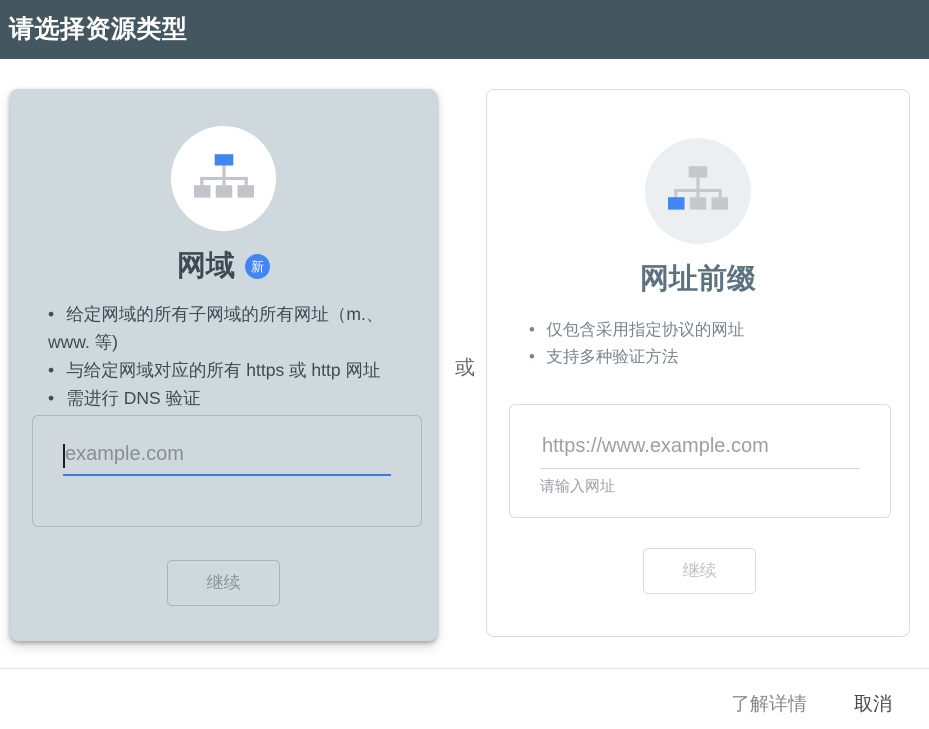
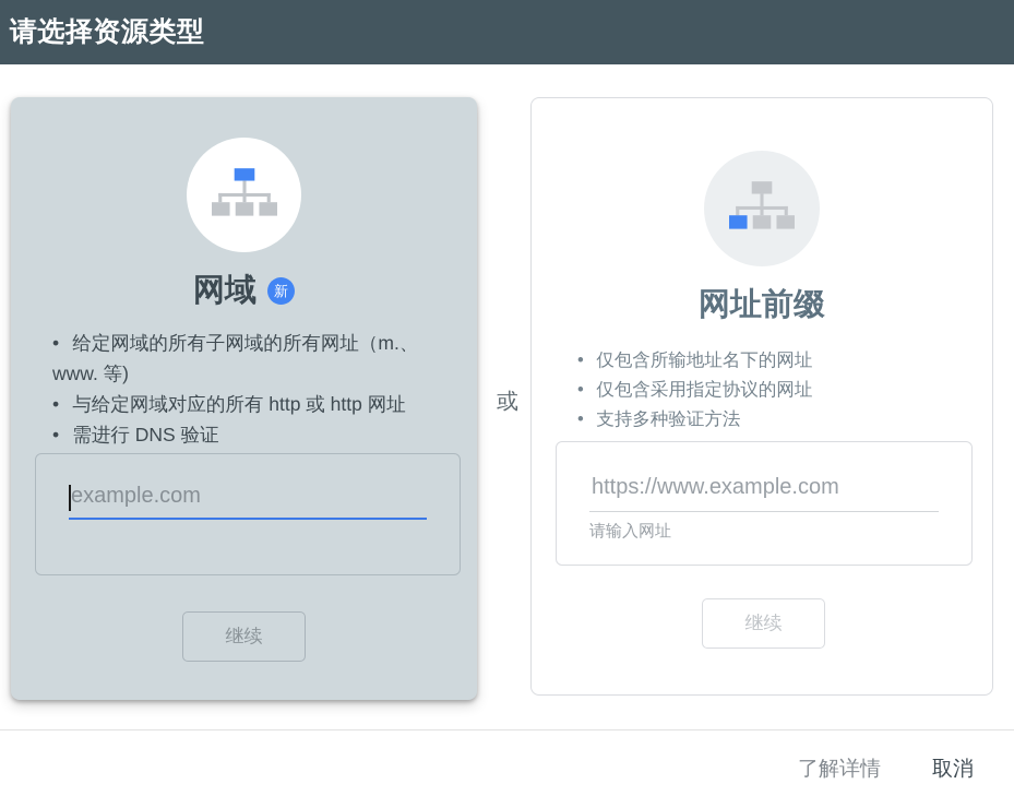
  请选择资源类型
  网域
  新
  给定网域的所有子网域的所有网址（m.、www. 等)
- 与给定网域对应的所有 https 或 http 网址
+ 与给定网域对应的所有 http 或 http 网址
  需进行 DNS 验证
  example.com
  继续
  或
  网址前缀
+ 仅包含所输地址名下的网址
  仅包含采用指定协议的网址
  支持多种验证方法
  https://www.example.com
  请输入网址
  继续
  了解详情
  取消
